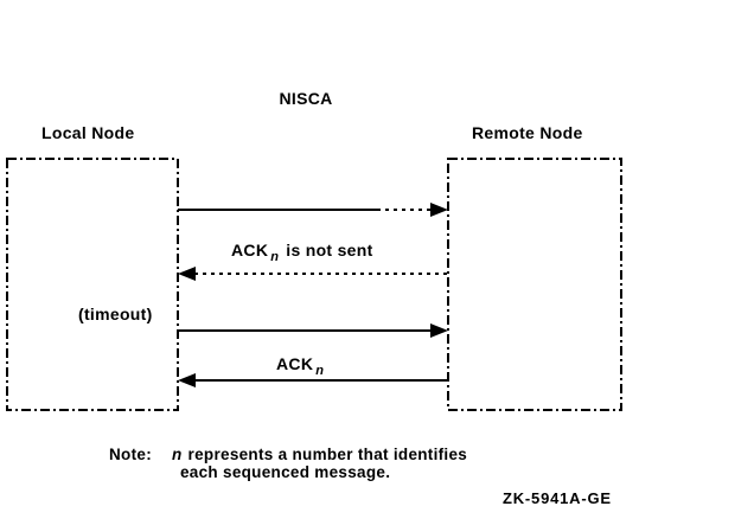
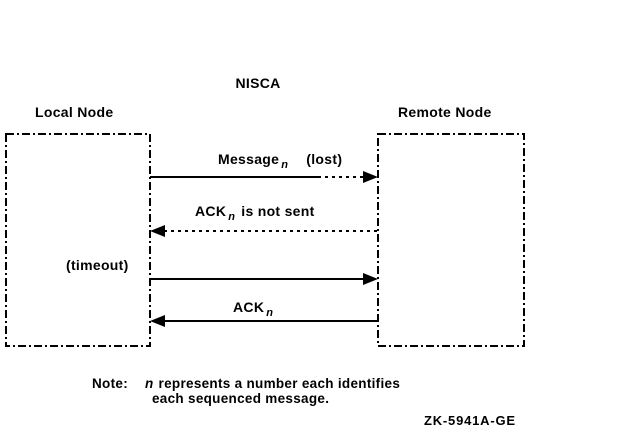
  NISCA
  Local Node
  Remote Node
+ Message n(lost)
  ACK nis not sent
  (timeout)
  ACK n
  Note:
- n represents a number that identifies
+ n represents a number each identifies
  each sequenced message.
  ZK-5941A-GE
